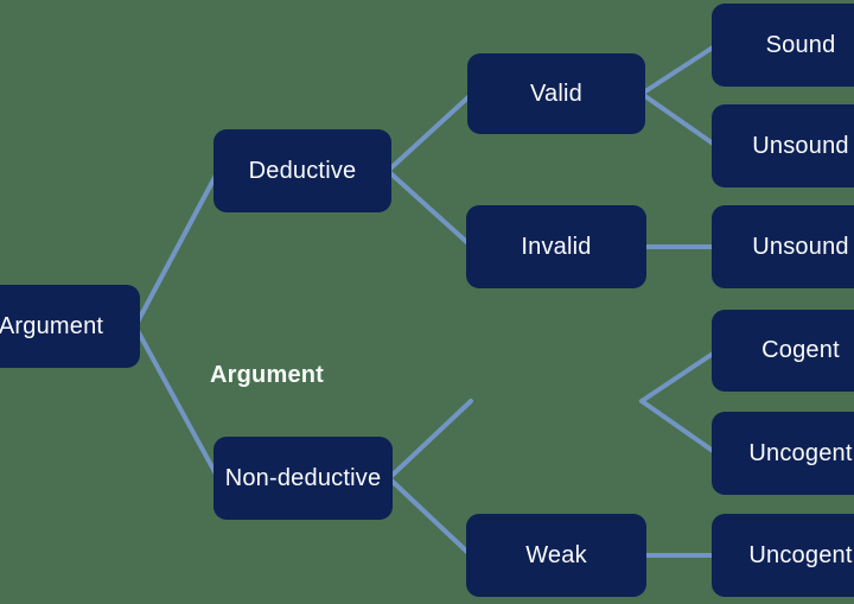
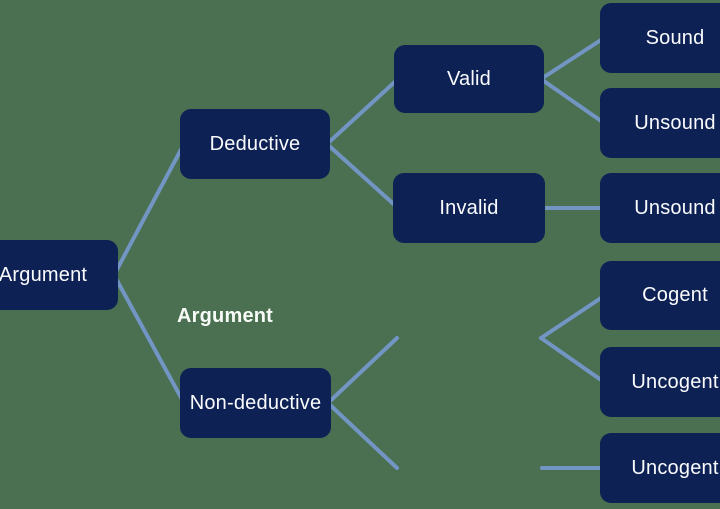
  Argument
  Deductive
  Non-deductive
  Valid
  Invalid
- Weak
  Sound
  Unsound
  Unsound
  Cogent
  Uncogent
  Uncogent
  Argument
